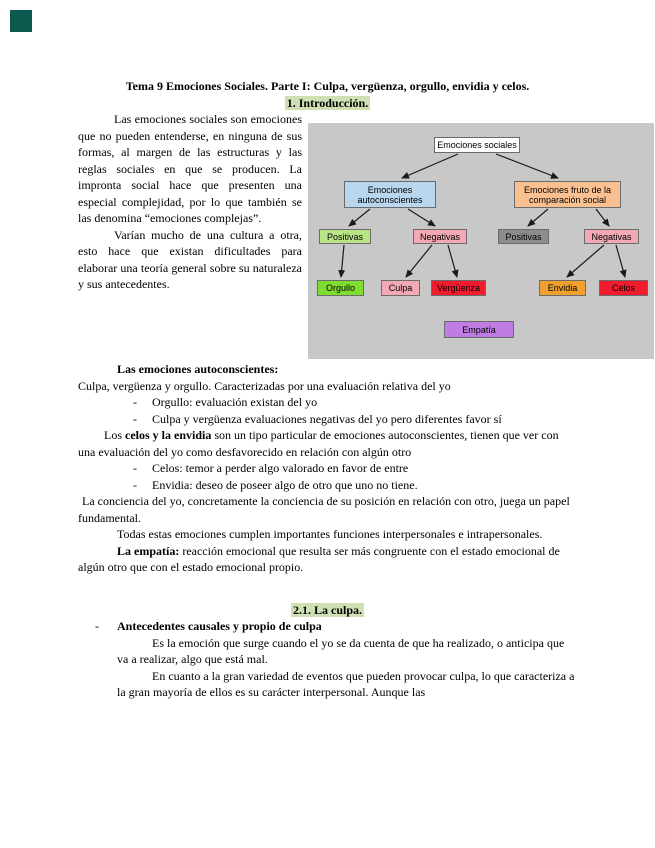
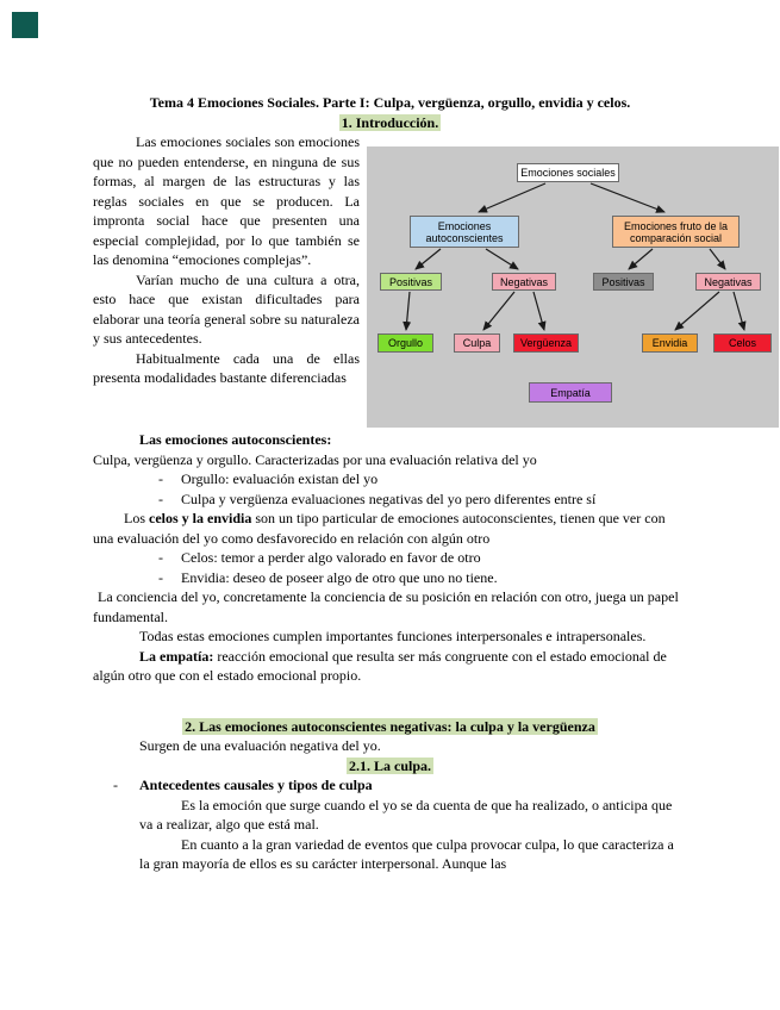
- Tema 9 Emociones Sociales. Parte I: Culpa, vergüenza, orgullo, envidia y celos.
+ Tema 4 Emociones Sociales. Parte I: Culpa, vergüenza, orgullo, envidia y celos.
  1. Introducción.
  Las emociones sociales son emociones que no pueden entenderse, en ninguna de sus formas, al margen de las estructuras y las reglas sociales en que se producen. La impronta social hace que presenten una especial complejidad, por lo que también se las denomina “emociones complejas”.
  Varían mucho de una cultura a otra, esto hace que existan dificultades para elaborar una teoría general sobre su naturaleza y sus antecedentes.
+ Habitualmente cada una de ellas presenta modalidades bastante diferenciadas
  Las emociones autoconscientes:
  Culpa, vergüenza y orgullo. Caracterizadas por una evaluación relativa del yo
  -
  Orgullo: evaluación existan del yo
  -
- Culpa y vergüenza evaluaciones negativas del yo pero diferentes favor sí
+ Culpa y vergüenza evaluaciones negativas del yo pero diferentes entre sí
  Los celos y la envidia son un tipo particular de emociones autoconscientes, tienen que ver con una evaluación del yo como desfavorecido en relación con algún otro
  -
- Celos: temor a perder algo valorado en favor de entre
+ Celos: temor a perder algo valorado en favor de otro
  -
  Envidia: deseo de poseer algo de otro que uno no tiene.
  La conciencia del yo, concretamente la conciencia de su posición en relación con otro, juega un papel fundamental.
  Todas estas emociones cumplen importantes funciones interpersonales e intrapersonales.
  La empatía: reacción emocional que resulta ser más congruente con el estado emocional de algún otro que con el estado emocional propio.
+ 2. Las emociones autoconscientes negativas: la culpa y la vergüenza
+ Surgen de una evaluación negativa del yo.
  2.1. La culpa.
  -
- Antecedentes causales y propio de culpa
+ Antecedentes causales y tipos de culpa
  Es la emoción que surge cuando el yo se da cuenta de que ha realizado, o anticipa que va a realizar, algo que está mal.
- En cuanto a la gran variedad de eventos que pueden provocar culpa, lo que caracteriza a la gran mayoría de ellos es su carácter interpersonal. Aunque las
+ En cuanto a la gran variedad de eventos que culpa provocar culpa, lo que caracteriza a la gran mayoría de ellos es su carácter interpersonal. Aunque las
  Emociones sociales
  Emociones autoconscientes
  Emociones fruto de la comparación social
  Positivas
  Negativas
  Positivas
  Negativas
  Orgullo
  Culpa
  Vergüenza
  Envidia
  Celos
  Empatía
